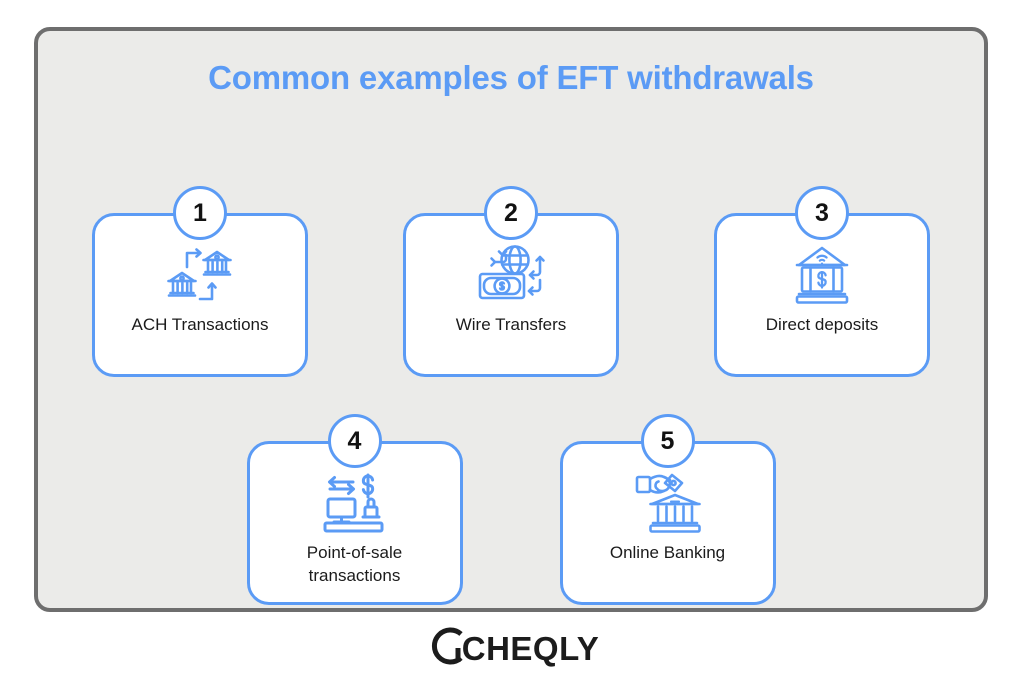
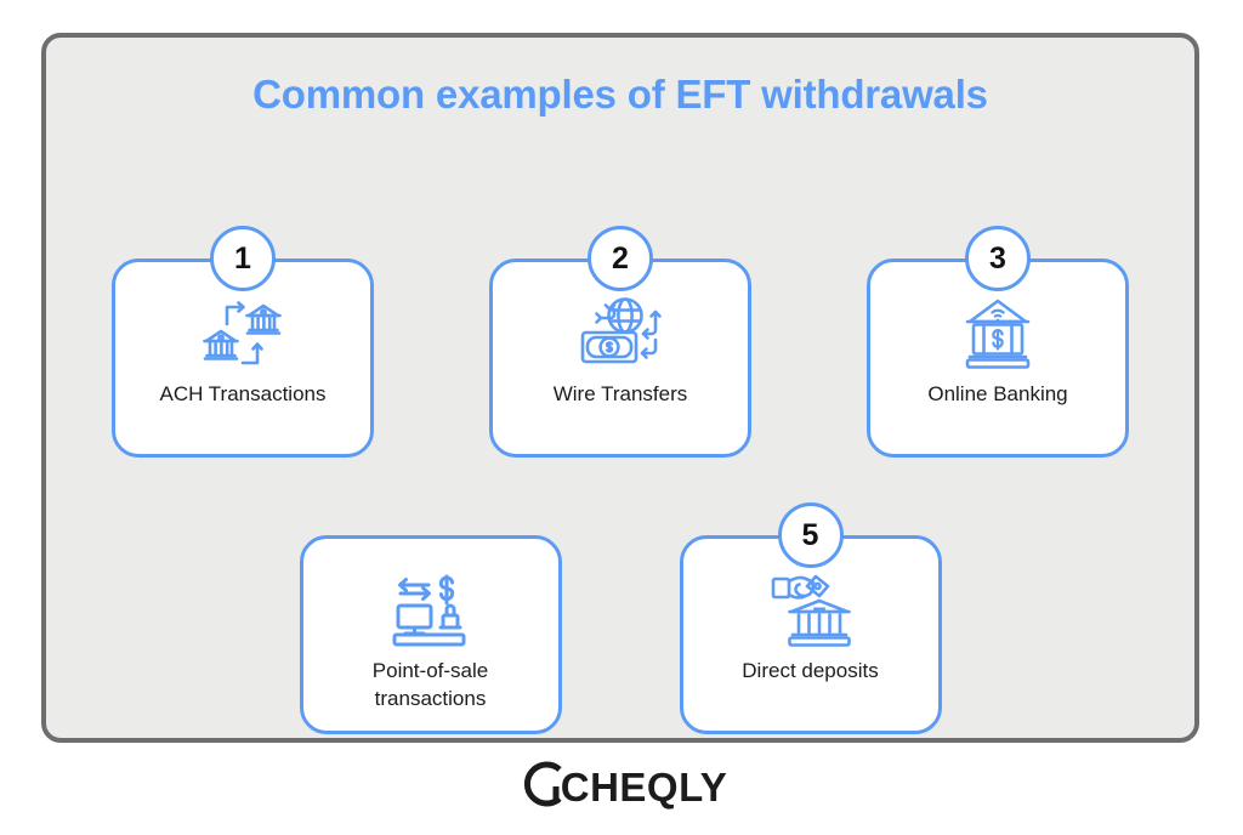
  Common examples of EFT withdrawals
  ACH Transactions
  1
  Wire Transfers
  2
- Direct deposits
+ Online Banking
  3
  Point-of-sale
  transactions
- 4
- Online Banking
+ Direct deposits
  5
  CHEQLY
